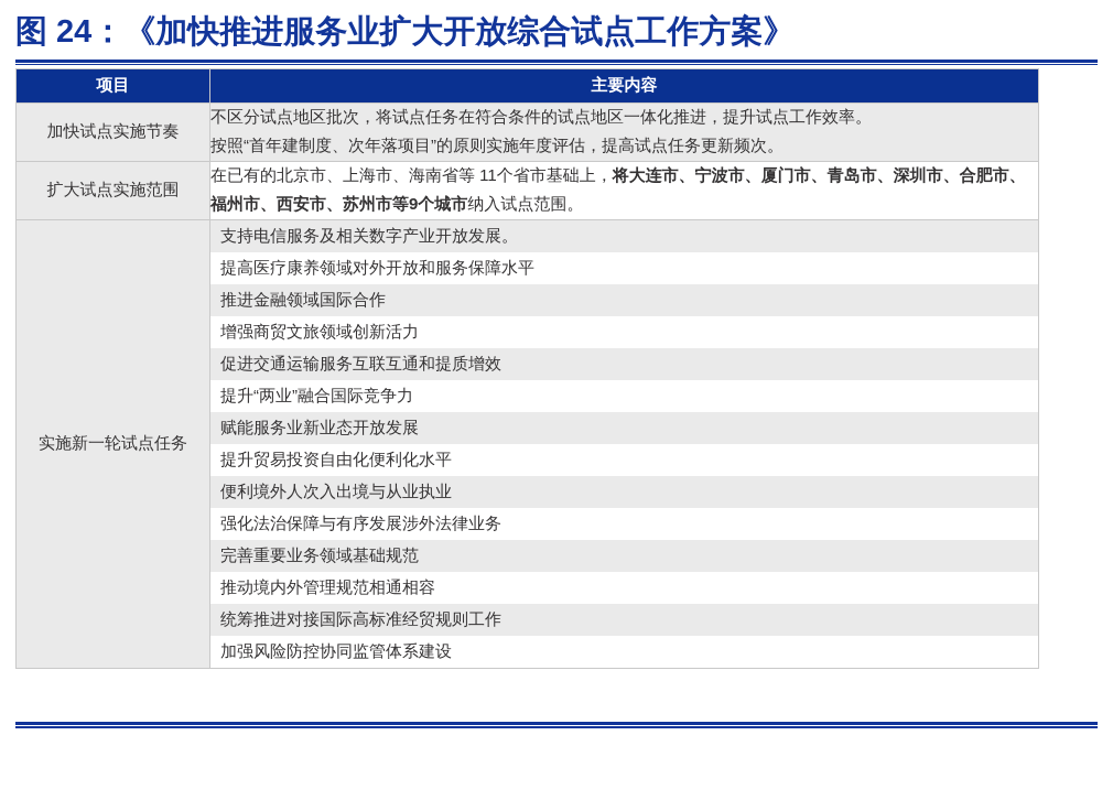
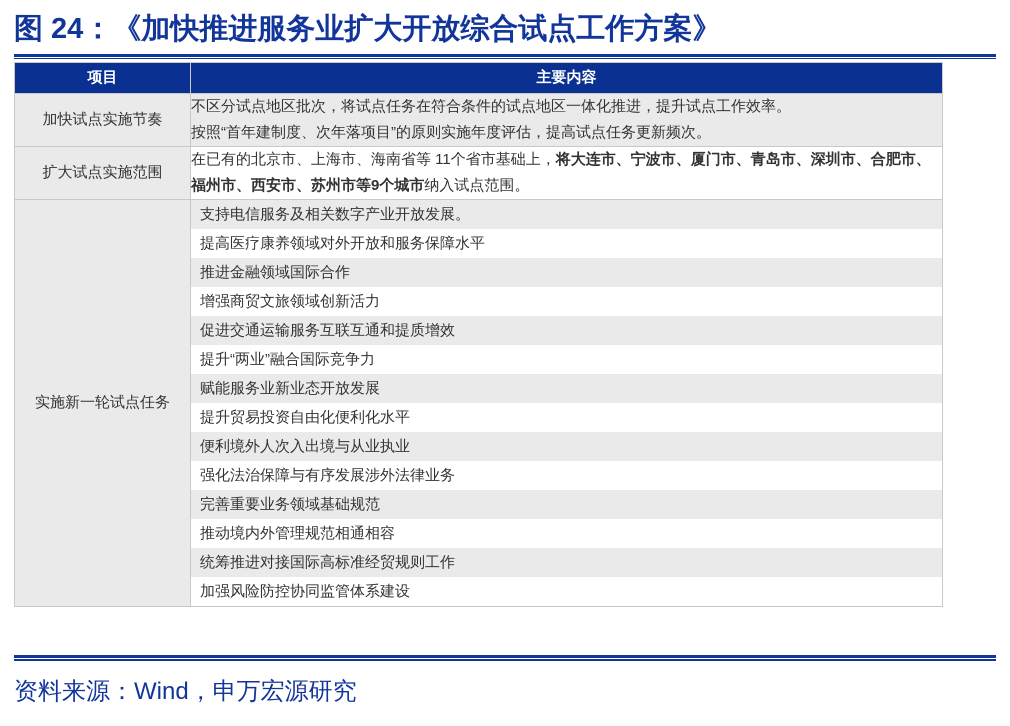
  图 24：《加快推进服务业扩大开放综合试点工作方案》
  项目	主要内容
  加快试点实施节奏	不区分试点地区批次，将试点任务在符合条件的试点地区一体化推进，提升试点工作效率。 按照“首年建制度、次年落项目”的原则实施年度评估，提高试点任务更新频次。
  扩大试点实施范围	在已有的北京市、上海市、海南省等 11个省市基础上，将大连市、宁波市、厦门市、青岛市、深圳市、合肥市、福州市、西安市、苏州市等9个城市纳入试点范围。
  实施新一轮试点任务	支持电信服务及相关数字产业开放发展。 提高医疗康养领域对外开放和服务保障水平 推进金融领域国际合作 增强商贸文旅领域创新活力 促进交通运输服务互联互通和提质增效 提升“两业”融合国际竞争力 赋能服务业新业态开放发展 提升贸易投资自由化便利化水平 便利境外人次入出境与从业执业 强化法治保障与有序发展涉外法律业务 完善重要业务领域基础规范 推动境内外管理规范相通相容 统筹推进对接国际高标准经贸规则工作 加强风险防控协同监管体系建设
+ 资料来源：Wind，申万宏源研究
